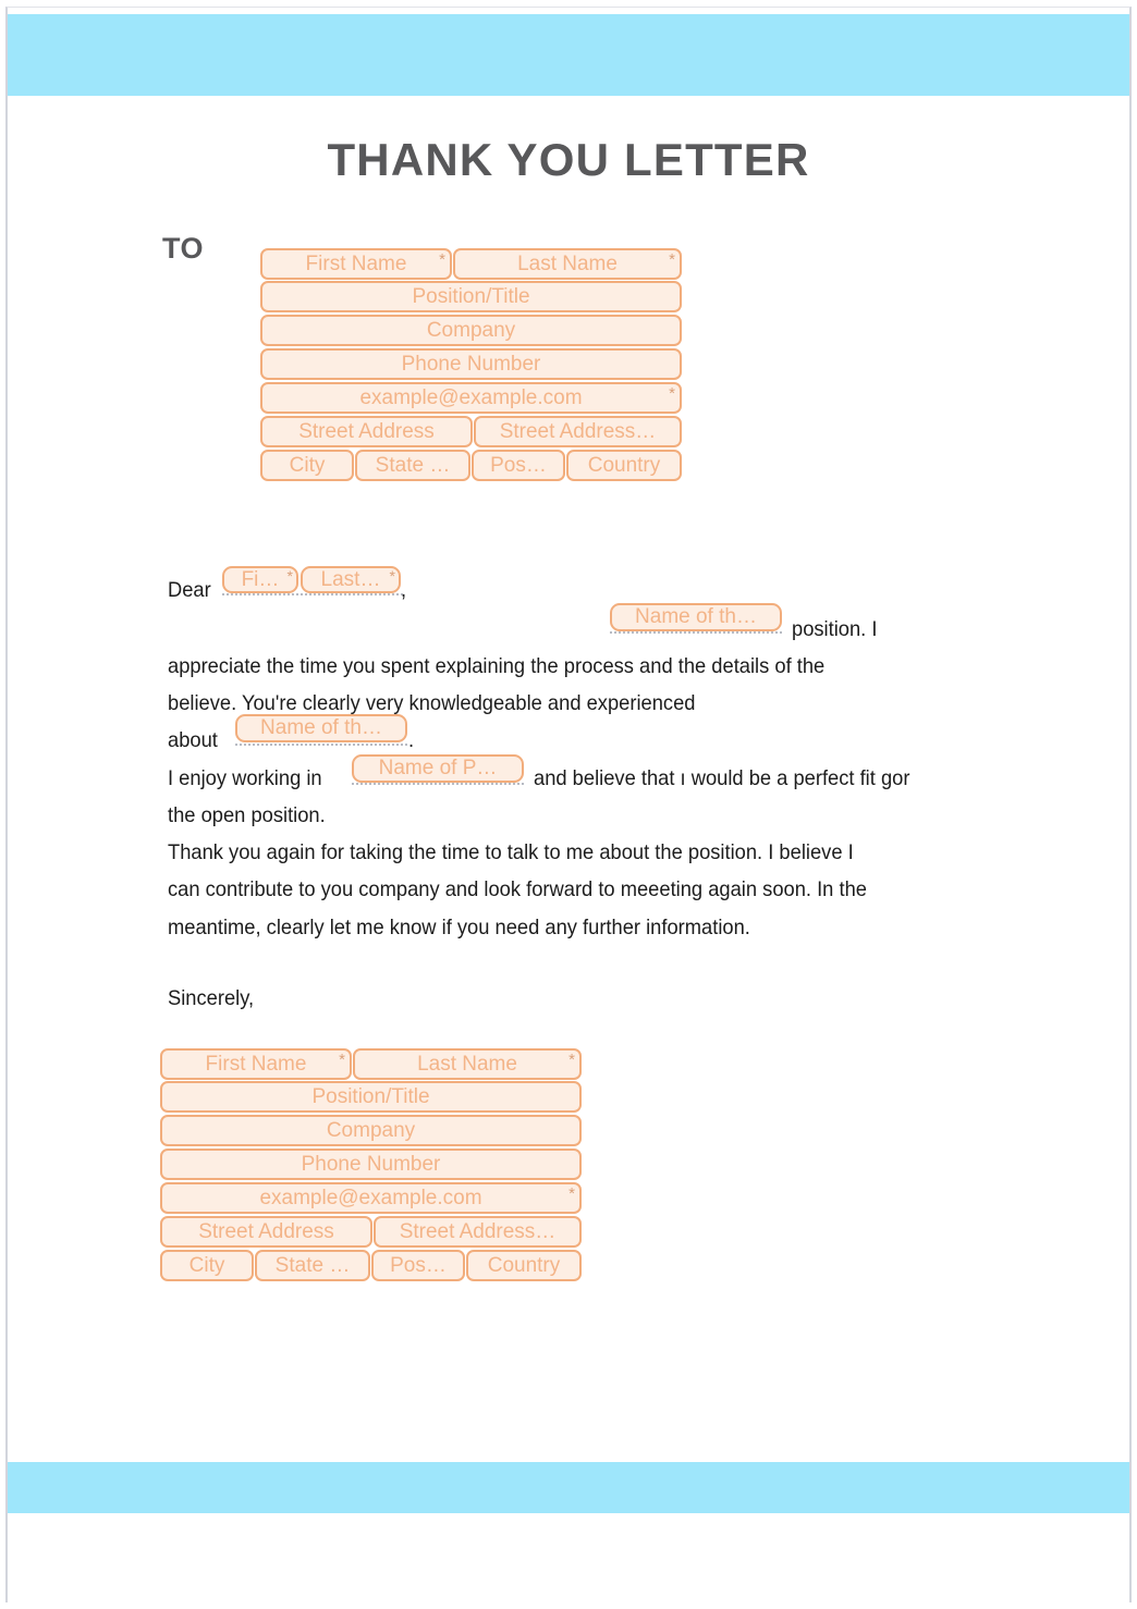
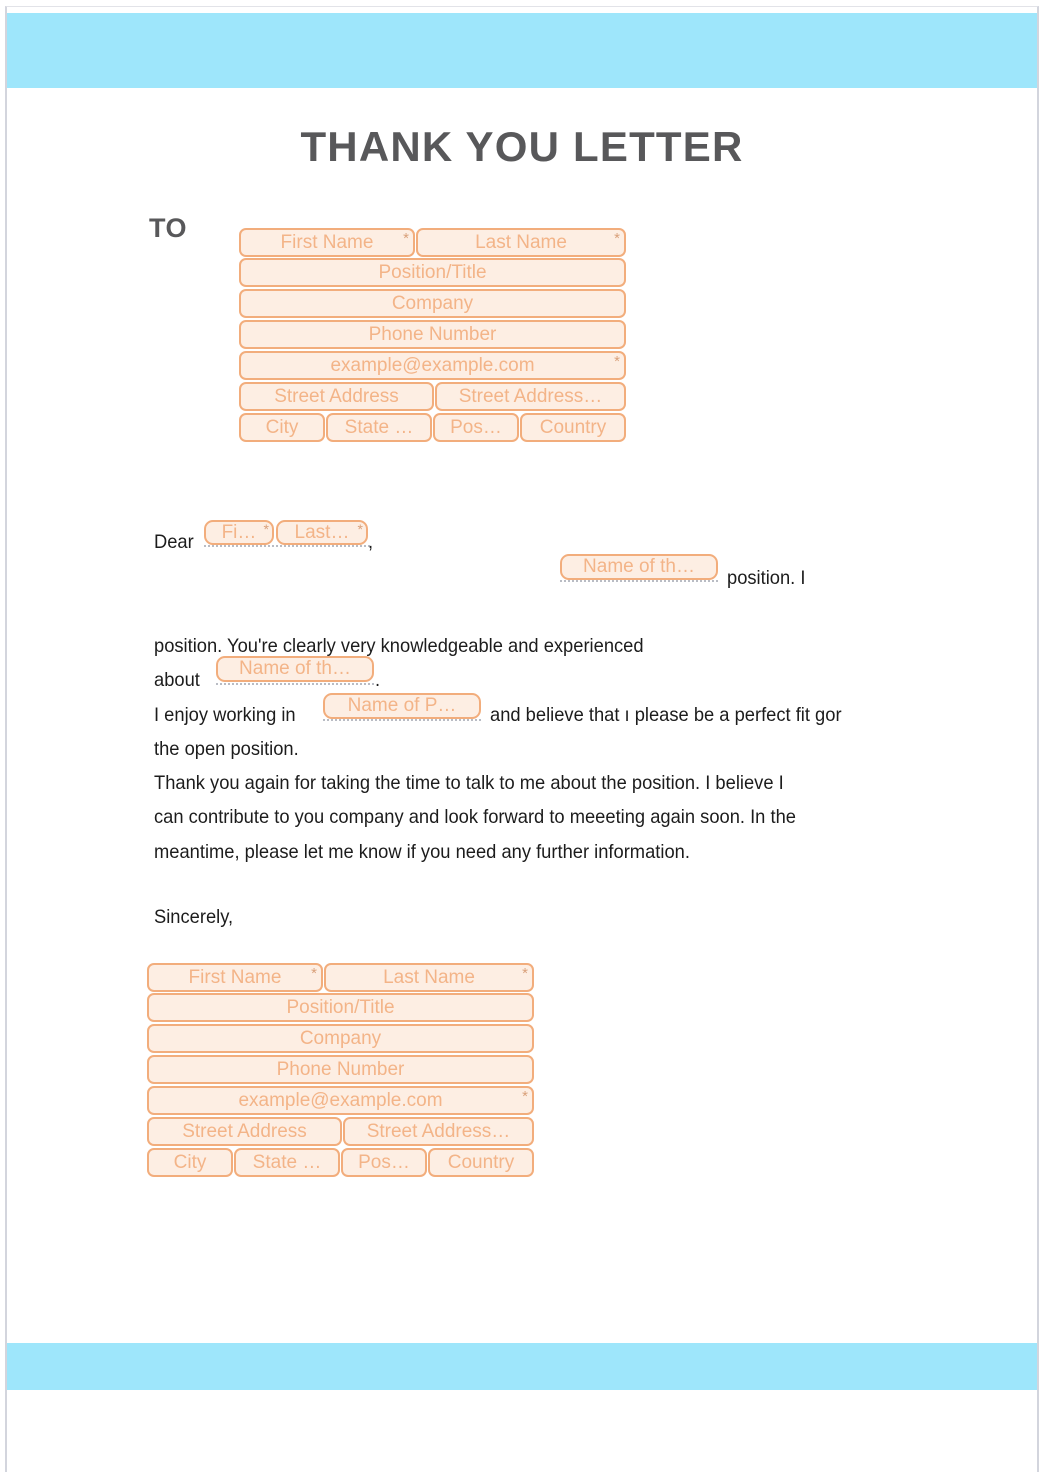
  THANK YOU LETTER
  TO
  First Name
  *
  Last Name
  *
  Position/Title
  Company
  Phone Number
  example@example.com
  *
  Street Address
  Street Address…
  City
  State …
  Pos…
  Country
  Dear
  Fi…
  *
  Last…
  *
  ,
  Name of th…
  position. I
- appreciate the time you spent explaining the process and the details of the
- believe. You're clearly very knowledgeable and experienced
+ position. You're clearly very knowledgeable and experienced
  about
  Name of th…
  .
  I enjoy working in
  Name of P…
- and believe that ı would be a perfect fit gor
+ and believe that ı please be a perfect fit gor
  the open position.
  Thank you again for taking the time to talk to me about the position. I believe I
  can contribute to you company and look forward to meeeting again soon. In the
- meantime, clearly let me know if you need any further information.
+ meantime, please let me know if you need any further information.
  Sincerely,
  First Name
  *
  Last Name
  *
  Position/Title
  Company
  Phone Number
  example@example.com
  *
  Street Address
  Street Address…
  City
  State …
  Pos…
  Country
